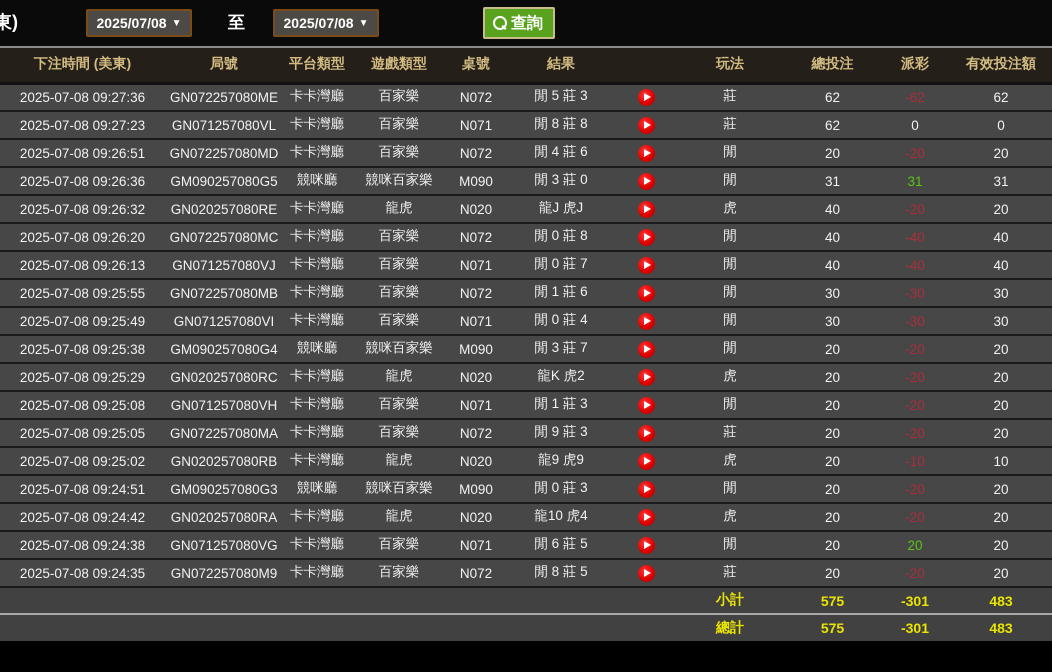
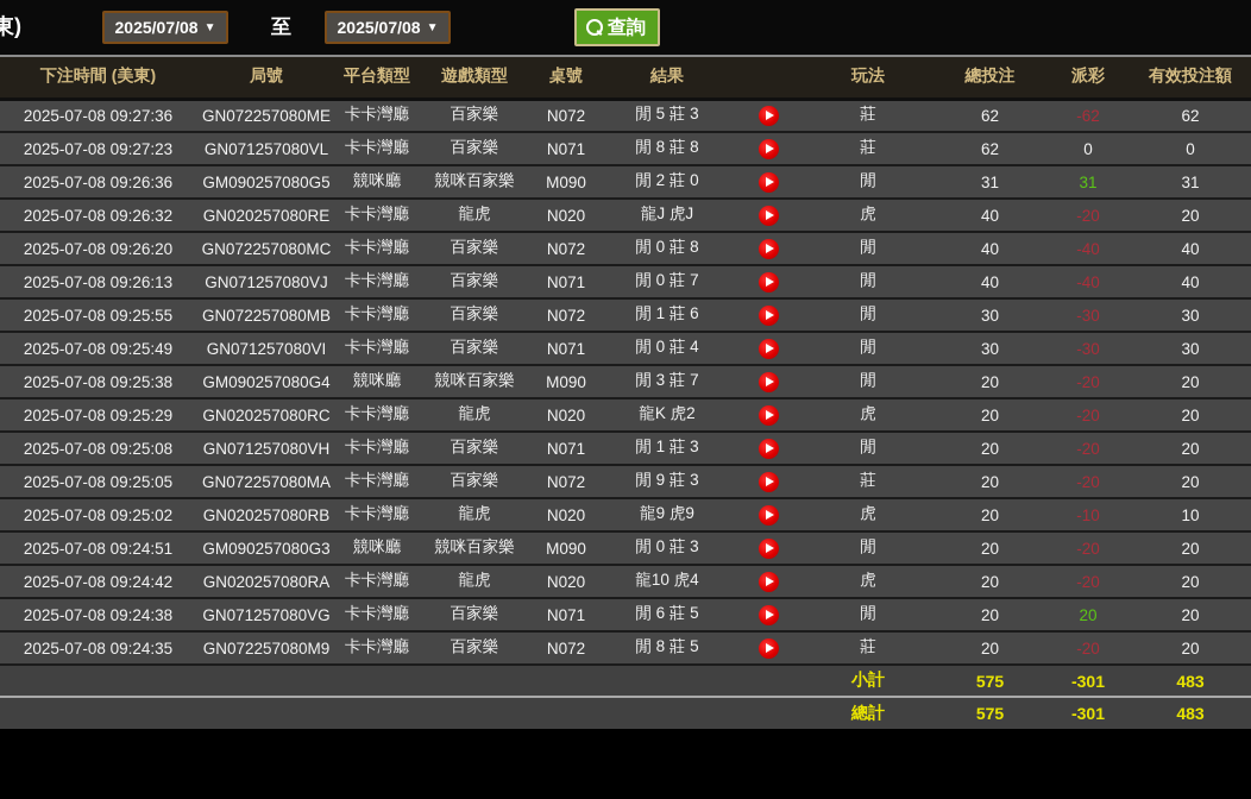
  東)
  2025/07/08
  ▼
  至
  2025/07/08
  ▼
  查詢
  下注時間 (美東)	局號	平台類型	遊戲類型	桌號	結果		玩法	總投注	派彩	有效投注額
  2025-07-08 09:27:36	GN072257080ME	卡卡灣廳	百家樂	N072	閒 5 莊 3		莊	62	-62	62
  2025-07-08 09:27:23	GN071257080VL	卡卡灣廳	百家樂	N071	閒 8 莊 8		莊	62	0	0
- 2025-07-08 09:26:51	GN072257080MD	卡卡灣廳	百家樂	N072	閒 4 莊 6		閒	20	-20	20
- 2025-07-08 09:26:36	GM090257080G5	競咪廳	競咪百家樂	M090	閒 3 莊 0		閒	31	31	31
+ 2025-07-08 09:26:36	GM090257080G5	競咪廳	競咪百家樂	M090	閒 2 莊 0		閒	31	31	31
  2025-07-08 09:26:32	GN020257080RE	卡卡灣廳	龍虎	N020	龍J 虎J		虎	40	-20	20
  2025-07-08 09:26:20	GN072257080MC	卡卡灣廳	百家樂	N072	閒 0 莊 8		閒	40	-40	40
  2025-07-08 09:26:13	GN071257080VJ	卡卡灣廳	百家樂	N071	閒 0 莊 7		閒	40	-40	40
  2025-07-08 09:25:55	GN072257080MB	卡卡灣廳	百家樂	N072	閒 1 莊 6		閒	30	-30	30
  2025-07-08 09:25:49	GN071257080VI	卡卡灣廳	百家樂	N071	閒 0 莊 4		閒	30	-30	30
  2025-07-08 09:25:38	GM090257080G4	競咪廳	競咪百家樂	M090	閒 3 莊 7		閒	20	-20	20
  2025-07-08 09:25:29	GN020257080RC	卡卡灣廳	龍虎	N020	龍K 虎2		虎	20	-20	20
  2025-07-08 09:25:08	GN071257080VH	卡卡灣廳	百家樂	N071	閒 1 莊 3		閒	20	-20	20
  2025-07-08 09:25:05	GN072257080MA	卡卡灣廳	百家樂	N072	閒 9 莊 3		莊	20	-20	20
  2025-07-08 09:25:02	GN020257080RB	卡卡灣廳	龍虎	N020	龍9 虎9		虎	20	-10	10
  2025-07-08 09:24:51	GM090257080G3	競咪廳	競咪百家樂	M090	閒 0 莊 3		閒	20	-20	20
  2025-07-08 09:24:42	GN020257080RA	卡卡灣廳	龍虎	N020	龍10 虎4		虎	20	-20	20
  2025-07-08 09:24:38	GN071257080VG	卡卡灣廳	百家樂	N071	閒 6 莊 5		閒	20	20	20
  2025-07-08 09:24:35	GN072257080M9	卡卡灣廳	百家樂	N072	閒 8 莊 5		莊	20	-20	20
  	小計	575	-301	483
  	總計	575	-301	483
